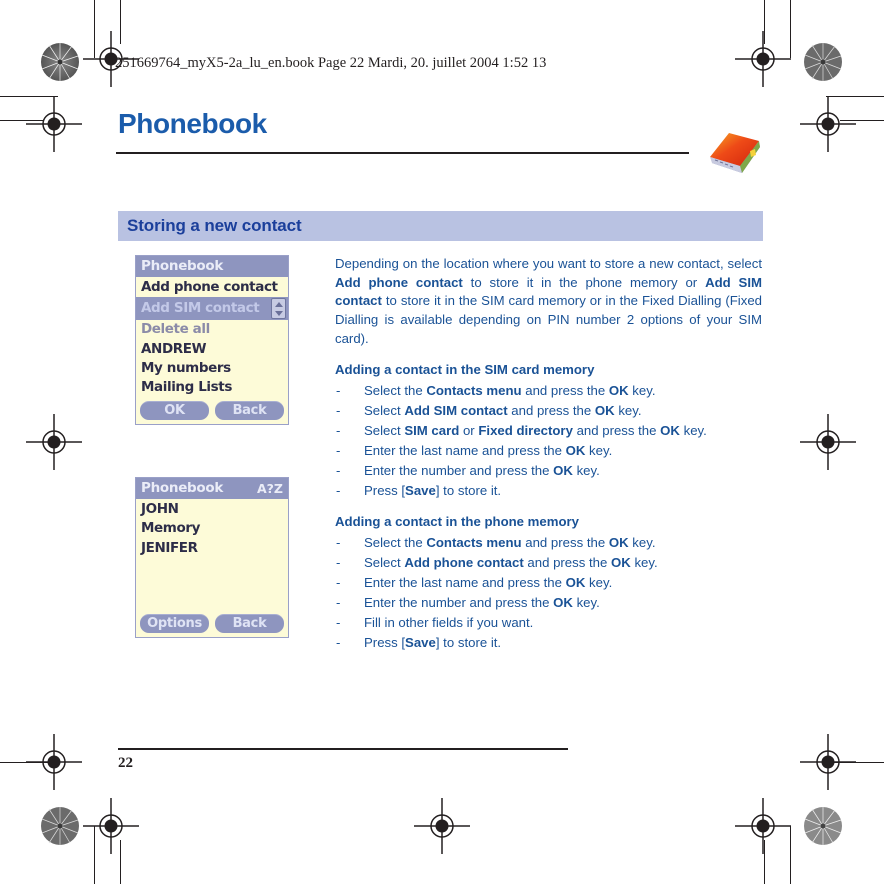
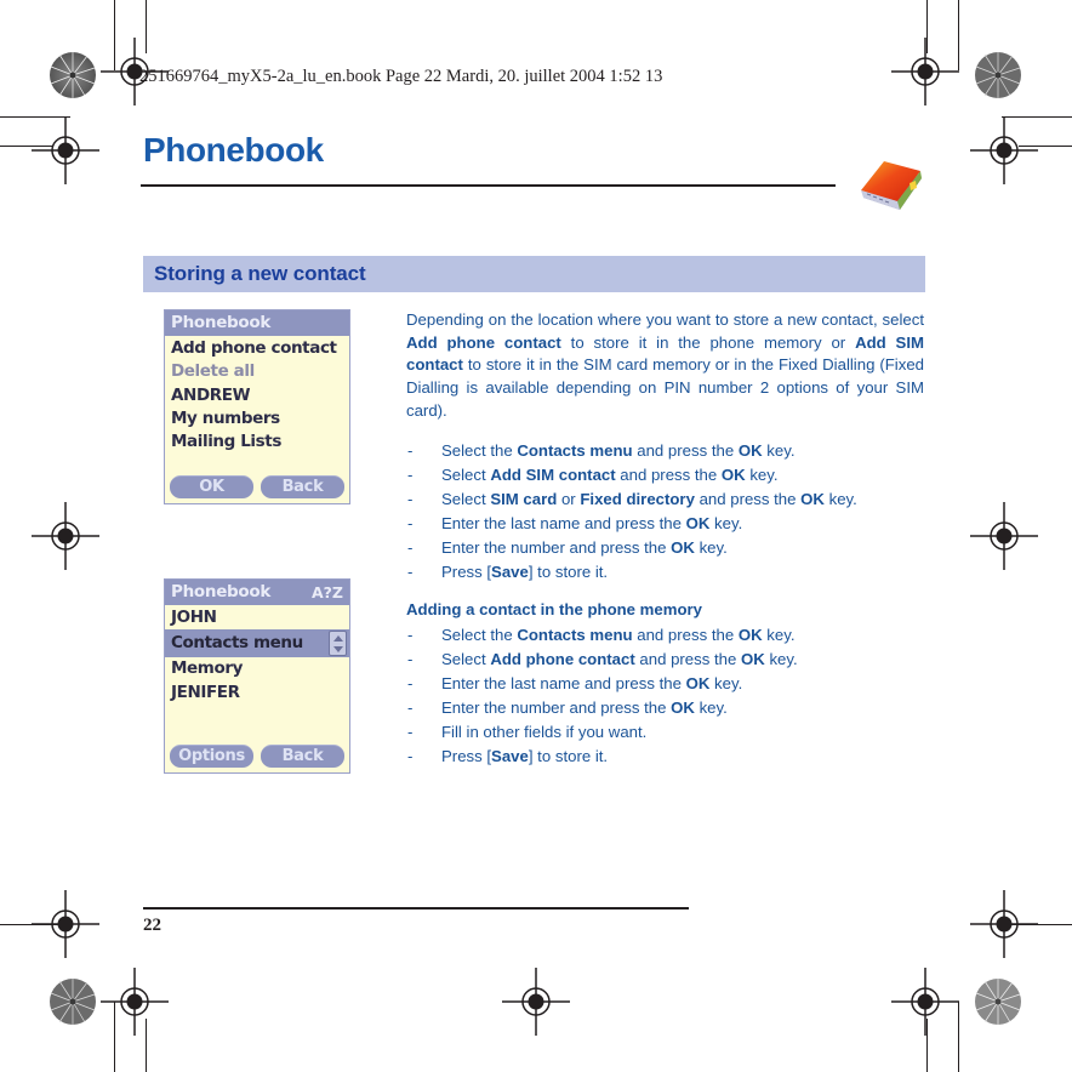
  251669764_myX5-2a_lu_en.book Page 22 Mardi, 20. juillet 2004 1:52 13
  Phonebook
  Storing a new contact
  Phonebook
  Add phone contact
- Add SIM contact
  Delete all
  ANDREW
  My numbers
  Mailing Lists
  OK
  Back
  Phonebook
  A?Z
  JOHN
+ Contacts menu
  Memory
  JENIFER
  Options
  Back
  Depending on the location where you want to store a new contact, select Add phone contact to store it in the phone memory or Add SIM contact to store it in the SIM card memory or in the Fixed Dialling (Fixed Dialling is available depending on PIN number 2 options of your SIM card).
- Adding a contact in the SIM card memory
  -
  Select the Contacts menu and press the OK key.
  -
  Select Add SIM contact and press the OK key.
  -
  Select SIM card or Fixed directory and press the OK key.
  -
  Enter the last name and press the OK key.
  -
  Enter the number and press the OK key.
  -
  Press [Save] to store it.
  Adding a contact in the phone memory
  -
  Select the Contacts menu and press the OK key.
  -
  Select Add phone contact and press the OK key.
  -
  Enter the last name and press the OK key.
  -
  Enter the number and press the OK key.
  -
  Fill in other fields if you want.
  -
  Press [Save] to store it.
  22
